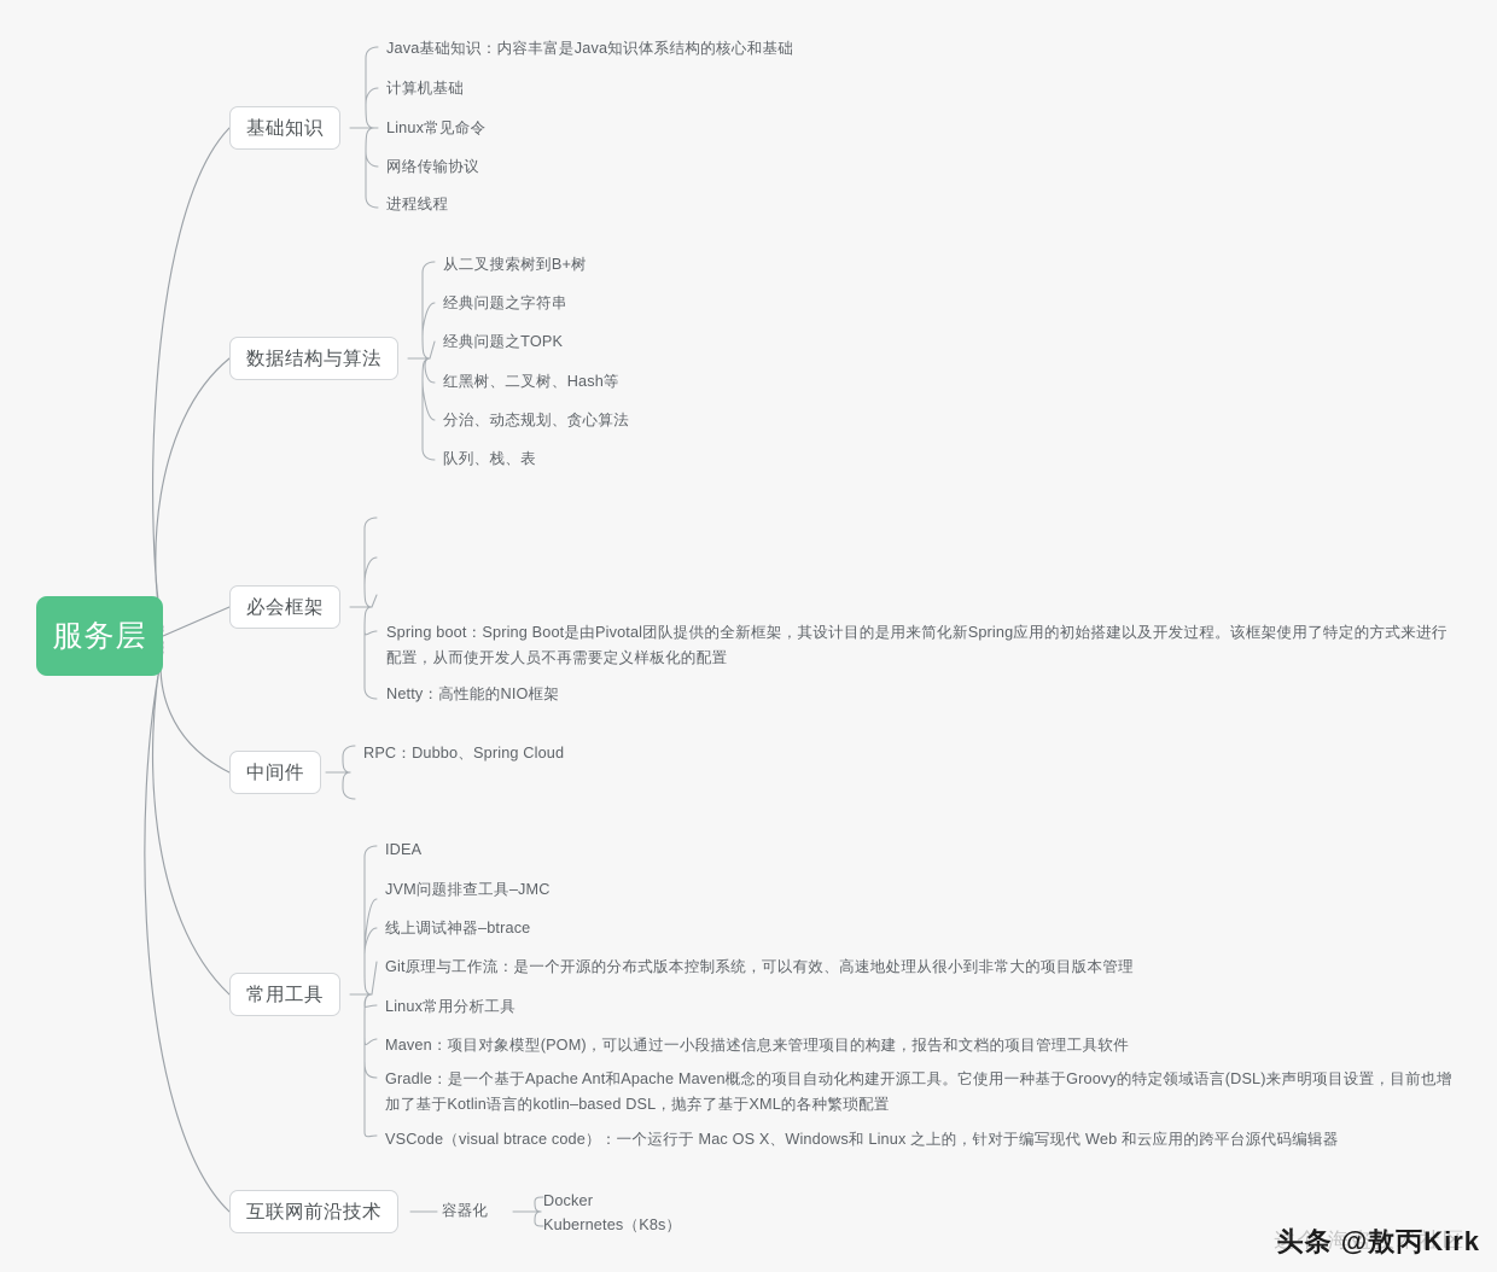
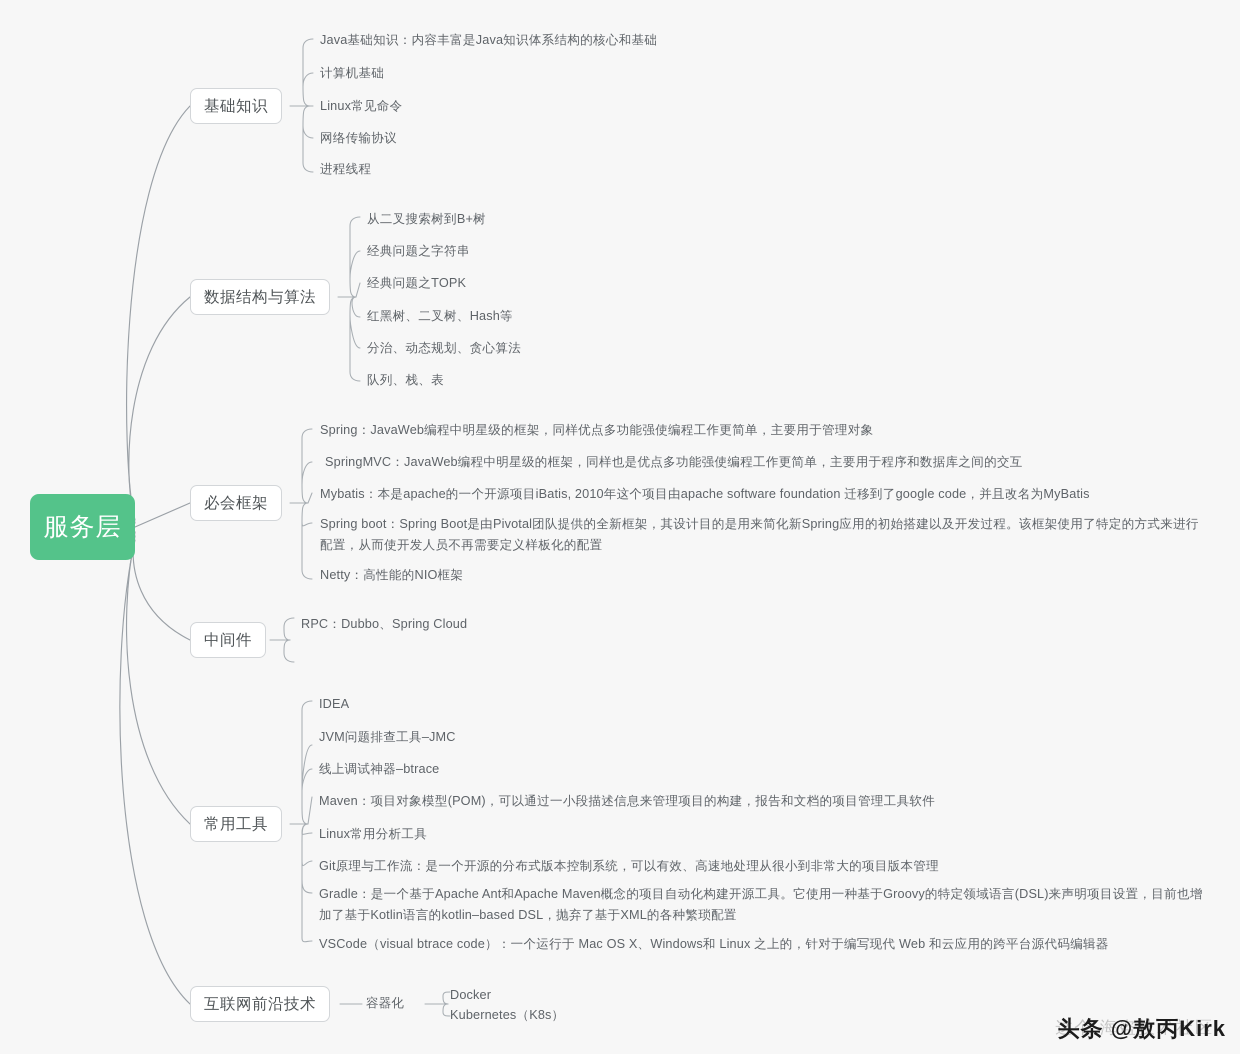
  服务层
  基础知识
  Java基础知识：内容丰富是Java知识体系结构的核心和基础
  计算机基础
  Linux常见命令
  网络传输协议
  进程线程
  数据结构与算法
  从二叉搜索树到B+树
  经典问题之字符串
  经典问题之TOPK
  红黑树、二叉树、Hash等
  分治、动态规划、贪心算法
  队列、栈、表
  必会框架
+ Spring：JavaWeb编程中明星级的框架，同样优点多功能强使编程工作更简单，主要用于管理对象
+ SpringMVC：JavaWeb编程中明星级的框架，同样也是优点多功能强使编程工作更简单，主要用于程序和数据库之间的交互
+ Mybatis：本是apache的一个开源项目iBatis, 2010年这个项目由apache software foundation 迁移到了google code，并且改名为MyBatis
  Spring boot：Spring Boot是由Pivotal团队提供的全新框架，其设计目的是用来简化新Spring应用的初始搭建以及开发过程。该框架使用了特定的方式来进行配置，从而使开发人员不再需要定义样板化的配置
  Netty：高性能的NIO框架
  中间件
  RPC：Dubbo、Spring Cloud
  常用工具
  IDEA
  JVM问题排查工具–JMC
  线上调试神器–btrace
- Git原理与工作流：是一个开源的分布式版本控制系统，可以有效、高速地处理从很小到非常大的项目版本管理
+ Maven：项目对象模型(POM)，可以通过一小段描述信息来管理项目的构建，报告和文档的项目管理工具软件
  Linux常用分析工具
- Maven：项目对象模型(POM)，可以通过一小段描述信息来管理项目的构建，报告和文档的项目管理工具软件
+ Git原理与工作流：是一个开源的分布式版本控制系统，可以有效、高速地处理从很小到非常大的项目版本管理
  Gradle：是一个基于Apache Ant和Apache Maven概念的项目自动化构建开源工具。它使用一种基于Groovy的特定领域语言(DSL)来声明项目设置，目前也增加了基于Kotlin语言的kotlin–based DSL，抛弃了基于XML的各种繁琐配置
  VSCode（visual btrace code）：一个运行于 Mac OS X、Windows和 Linux 之上的，针对于编写现代 Web 和云应用的跨平台源代码编辑器
  互联网前沿技术
  容器化
  Docker
  Kubernetes（K8s）
  这个 海盗技术社区
  头条 @敖丙Kirk
